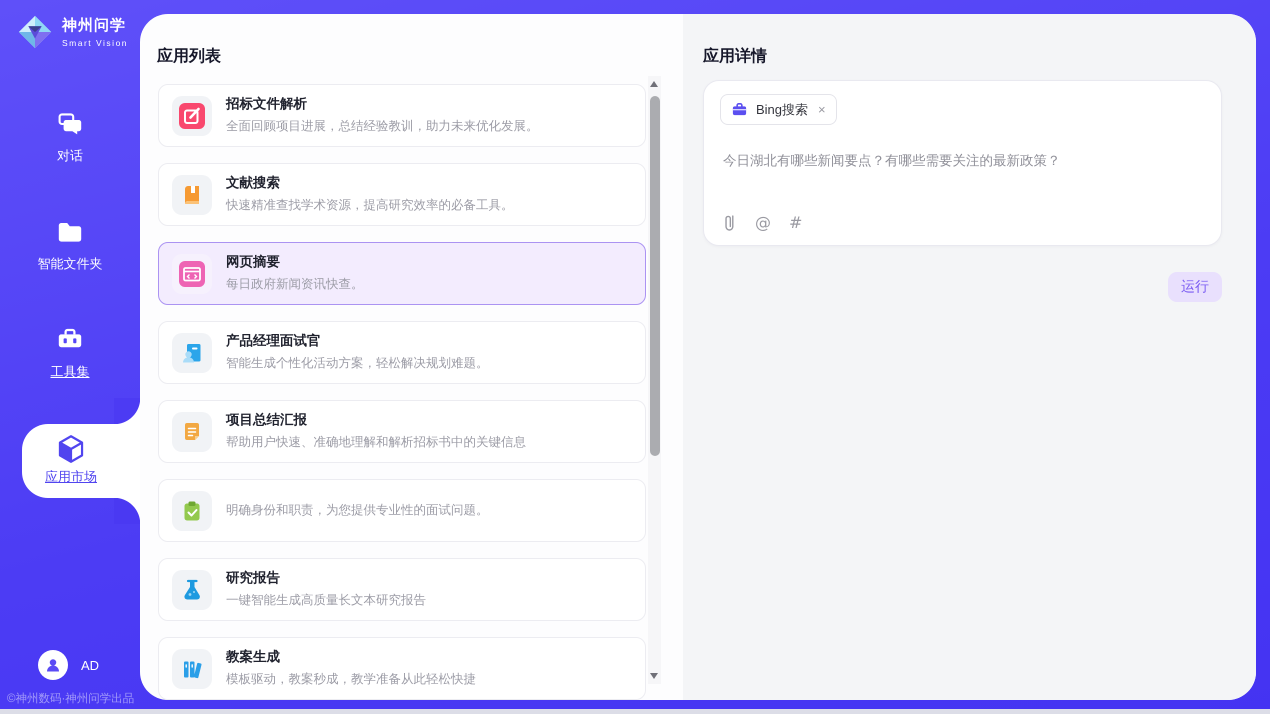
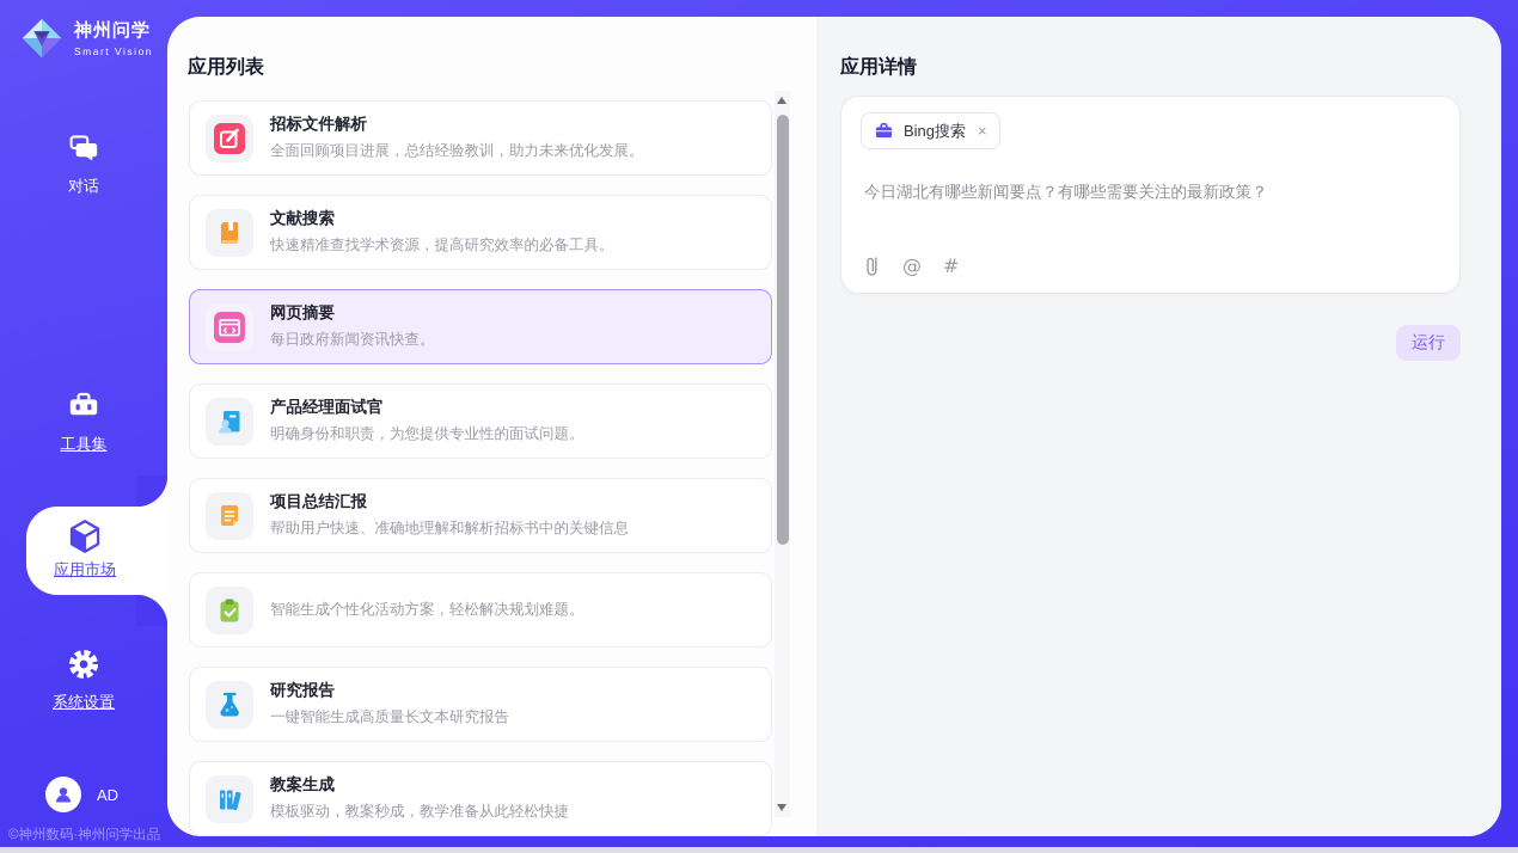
  神州问学
  Smart Vision
  对话
- 智能文件夹
  工具集
  应用市场
+ 系统设置
  AD
  ©神州数码·神州问学出品
  应用列表
  应用详情
  招标文件解析
  全面回顾项目进展，总结经验教训，助力未来优化发展。
  文献搜索
  快速精准查找学术资源，提高研究效率的必备工具。
  网页摘要
  每日政府新闻资讯快查。
  产品经理面试官
- 智能生成个性化活动方案，轻松解决规划难题。
+ 明确身份和职责，为您提供专业性的面试问题。
  项目总结汇报
  帮助用户快速、准确地理解和解析招标书中的关键信息
- 明确身份和职责，为您提供专业性的面试问题。
+ 智能生成个性化活动方案，轻松解决规划难题。
  研究报告
  一键智能生成高质量长文本研究报告
  教案生成
  模板驱动，教案秒成，教学准备从此轻松快捷
  Bing搜索
  ×
  今日湖北有哪些新闻要点？有哪些需要关注的最新政策？
  @
  #
  运行
